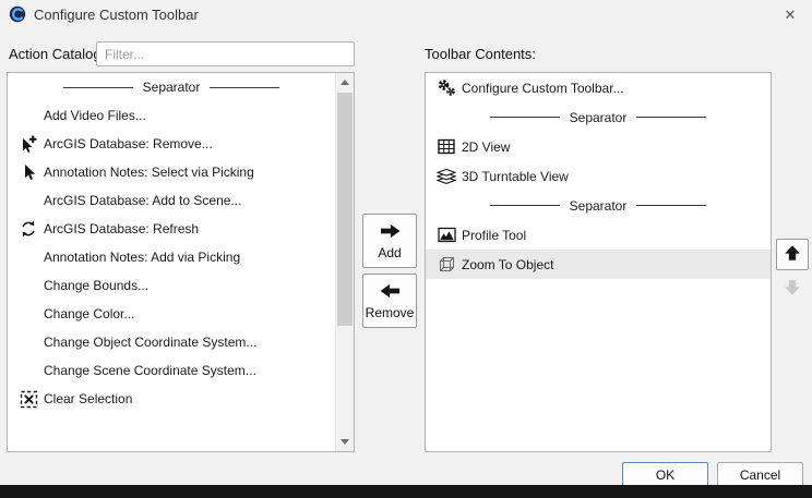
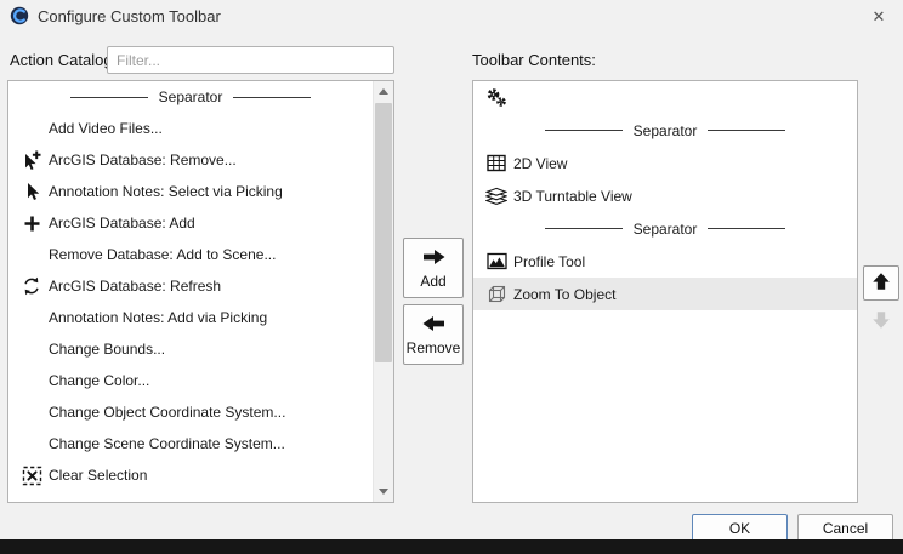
  Configure Custom Toolbar
  ✕
  Action Catalo
  Filter...
  Toolbar Contents:
  Separator
  Add Video Files...
  ArcGIS Database: Remove...
  Annotation Notes: Select via Picking
+ ArcGIS Database: Add
- ArcGIS Database: Add to Scene...
+ Remove Database: Add to Scene...
  ArcGIS Database: Refresh
  Annotation Notes: Add via Picking
  Change Bounds...
  Change Color...
  Change Object Coordinate System...
  Change Scene Coordinate System...
  Clear Selection
  Add
  Remove
- Configure Custom Toolbar...
  Separator
  2D View
  3D Turntable View
  Separator
  Profile Tool
  Zoom To Object
  OK
  Cancel
